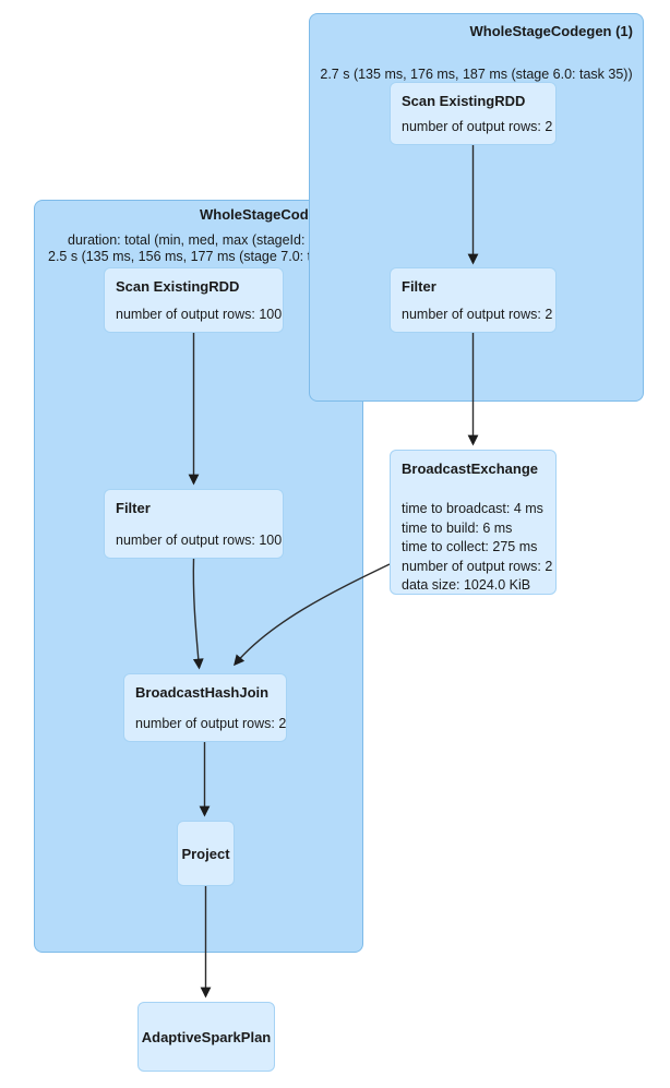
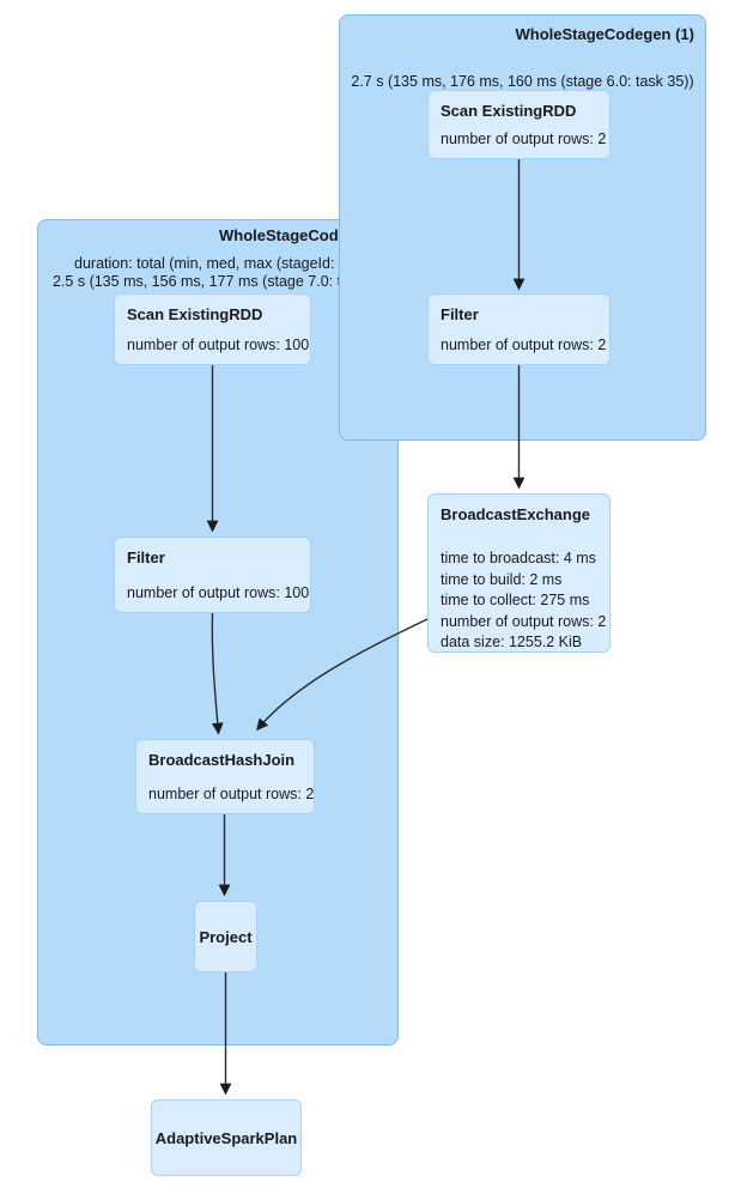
  WholeStageCod
  duration: total (min, med, max (stageId:
  2.5 s (135 ms, 156 ms, 177 ms (stage 7.0:
  WholeStageCodegen (1)
- 2.7 s (135 ms, 176 ms, 187 ms (stage 6.0: task 35))
+ 2.7 s (135 ms, 176 ms, 160 ms (stage 6.0: task 35))
  Scan ExistingRDD
  number of output rows: 2
  Filter
  number of output rows: 2
  BroadcastExchange
  time to broadcast: 4 ms
- time to build: 6 ms
+ time to build: 2 ms
  time to collect: 275 ms
  number of output rows: 2
- data size: 1024.0 KiB
+ data size: 1255.2 KiB
  Scan ExistingRDD
  number of output rows: 100
  Filter
  number of output rows: 100
  BroadcastHashJoin
  number of output rows: 2
  Project
  AdaptiveSparkPlan
